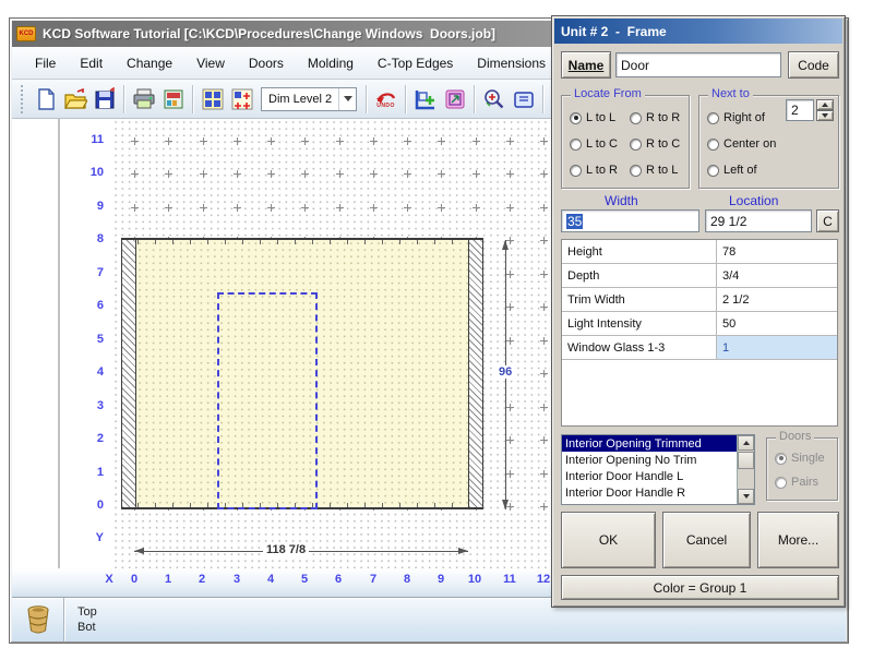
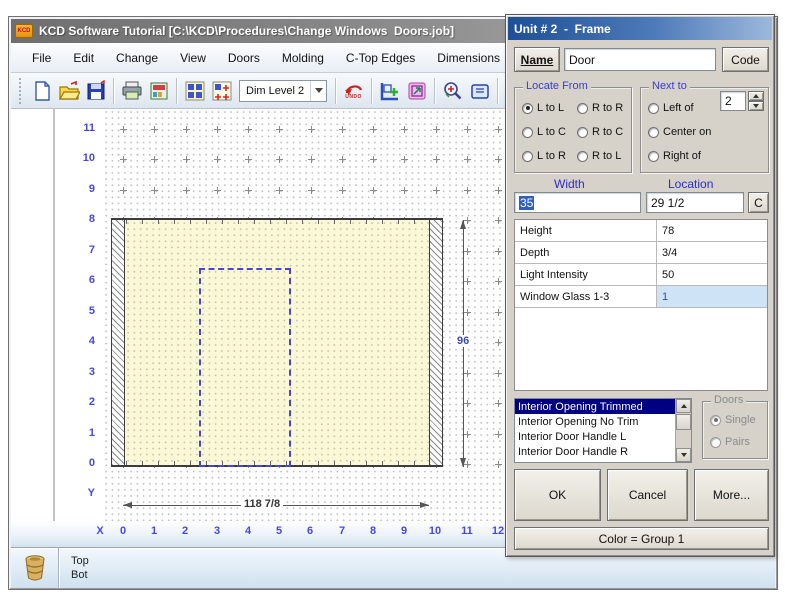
  KCD Software Tutorial [C:\KCD\Procedures\Change Windows Doors.job]
  File
  Edit
  Change
  View
  Doors
  Molding
  C-Top Edges
  Dimensions
  Dim Level 2
  11
  10
  9
  8
  7
  6
  5
  4
  3
  2
  1
  0
  Y
  96
  118 7/8
  X
  0
  1
  2
  3
  4
  5
  6
  7
  8
  9
  10
  11
  12
  Top
  Bot
  Unit # 2 - Frame
  Name
  Door
  Code
  Locate From
  L to L
  R to R
  L to C
  R to C
  L to R
  R to L
  Next to
  2
- Right of
+ Left of
  Center on
- Left of
+ Right of
  Width
  Location
  35
  29 1/2
  C
  Height
  78
  Depth
  3/4
- Trim Width
- 2 1/2
  Light Intensity
  50
  Window Glass 1-3
  1
  Interior Opening Trimmed
  Interior Opening No Trim
  Interior Door Handle L
  Interior Door Handle R
  Doors
  Single
  Pairs
  OK
  Cancel
  More...
  Color = Group 1
